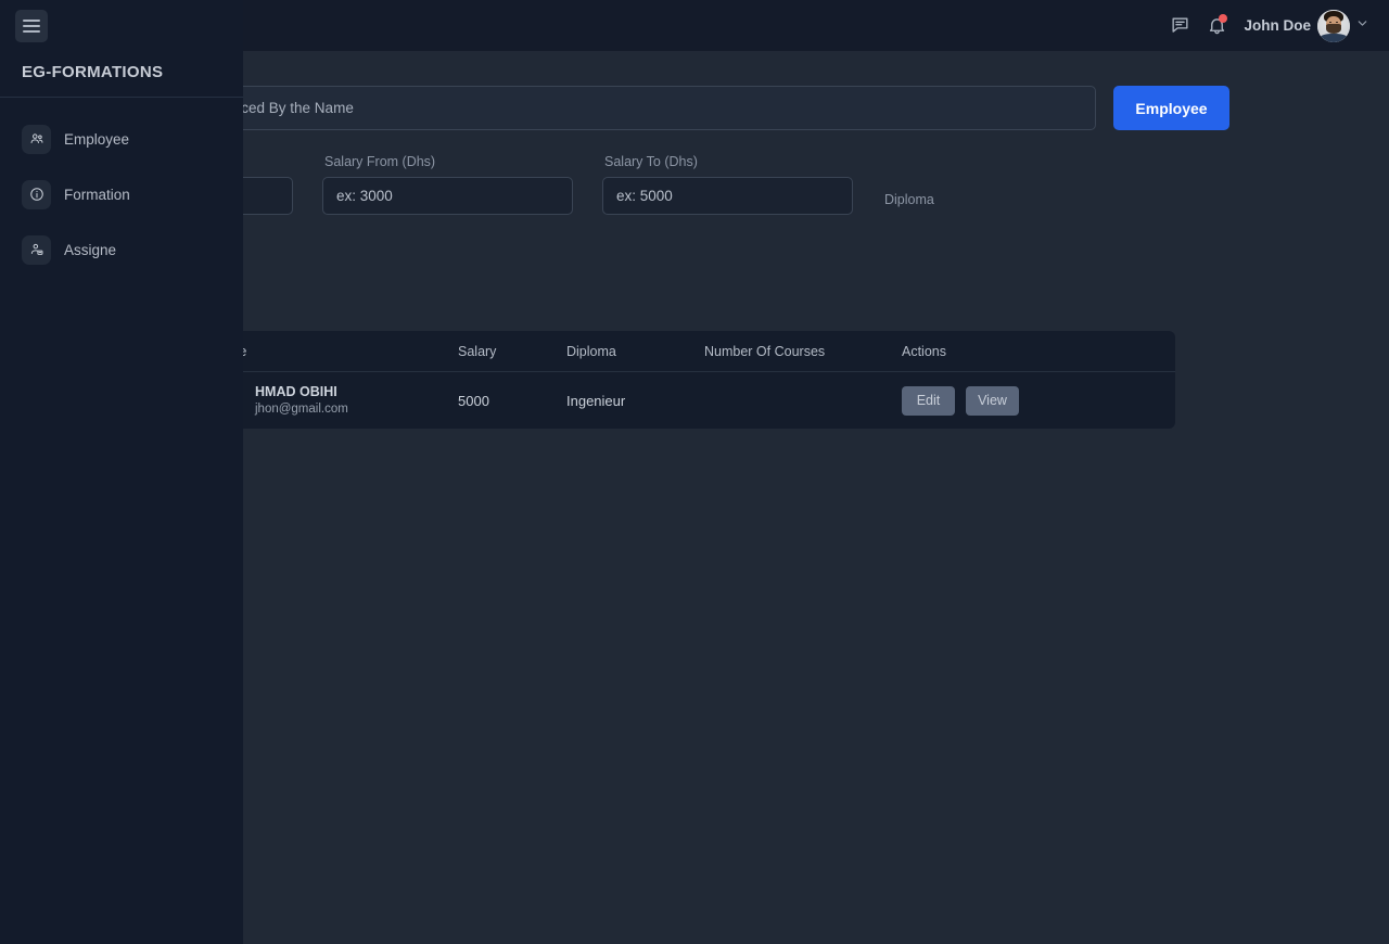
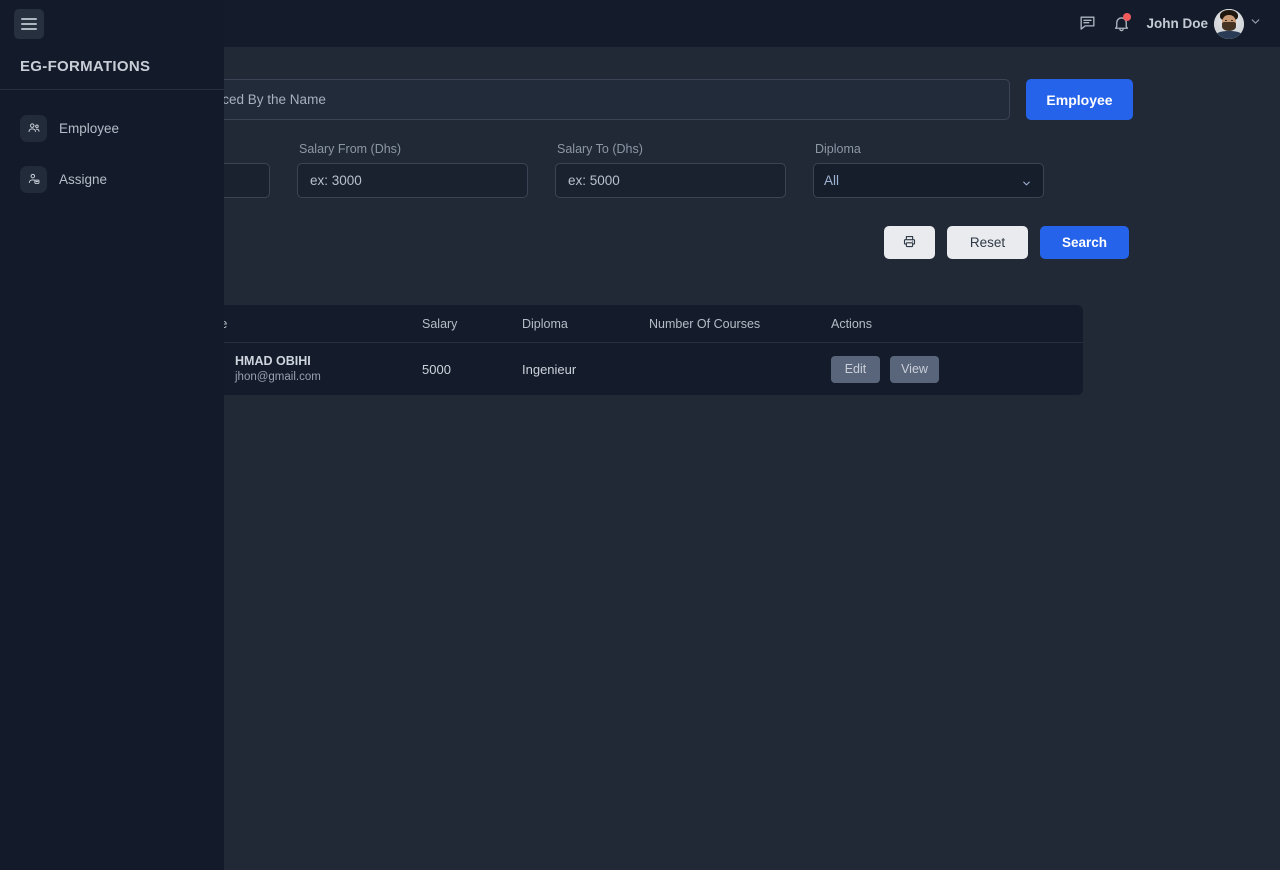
  John Doe
  EG-FORMATIONS
  Employee
- Formation
  Assigne
  ced By the Name
  Employee
  Salary From (Dhs)
  ex: 3000
  Salary To (Dhs)
  ex: 5000
  Diploma
+ All
+ Reset
+ Search
  Salary
  Diploma
  Number Of Courses
  Actions
  HMAD OBIHI
  jhon@gmail.com
  5000
  Ingenieur
  Edit
  View
